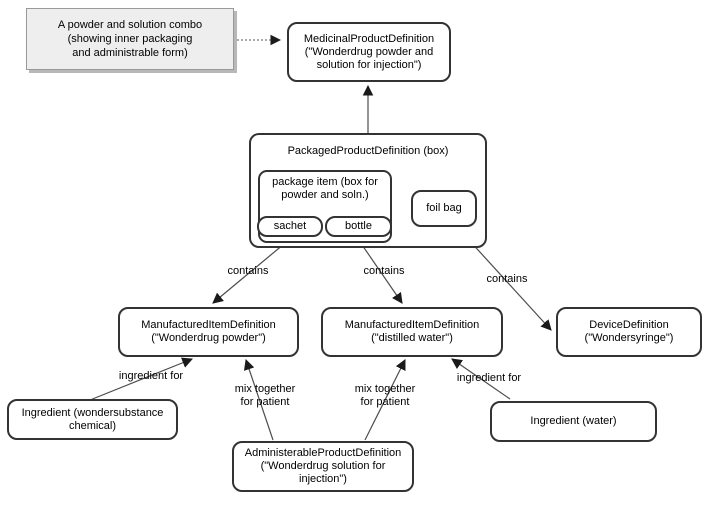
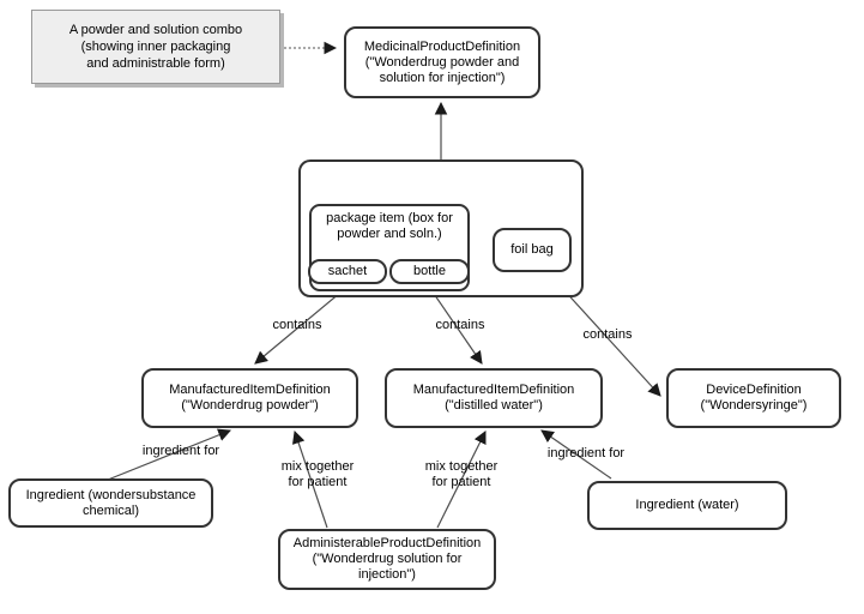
  A powder and solution combo
  (showing inner packaging
  and administrable form)
  MedicinalProductDefinition
  ("Wonderdrug powder and
  solution for injection")
- PackagedProductDefinition (box)
  package item (box for
  powder and soln.)
  sachet
  bottle
  foil bag
  ManufacturedItemDefinition
  ("Wonderdrug powder")
  ManufacturedItemDefinition
  ("distilled water")
  DeviceDefinition
  ("Wondersyringe")
  Ingredient (wondersubstance
  chemical)
  Ingredient (water)
  AdministerableProductDefinition
  ("Wonderdrug solution for
  injection")
  contains
  contains
  contains
  ingredient for
  mix together
  for patient
  mix together
  for patient
  ingredient for
